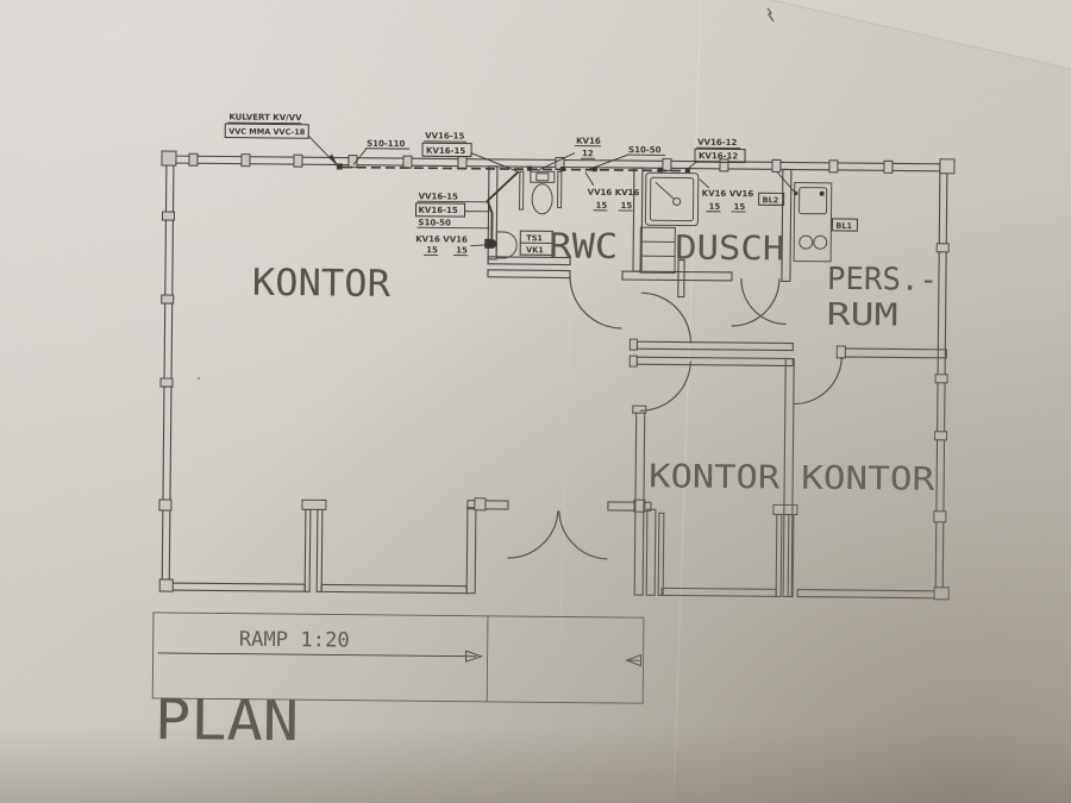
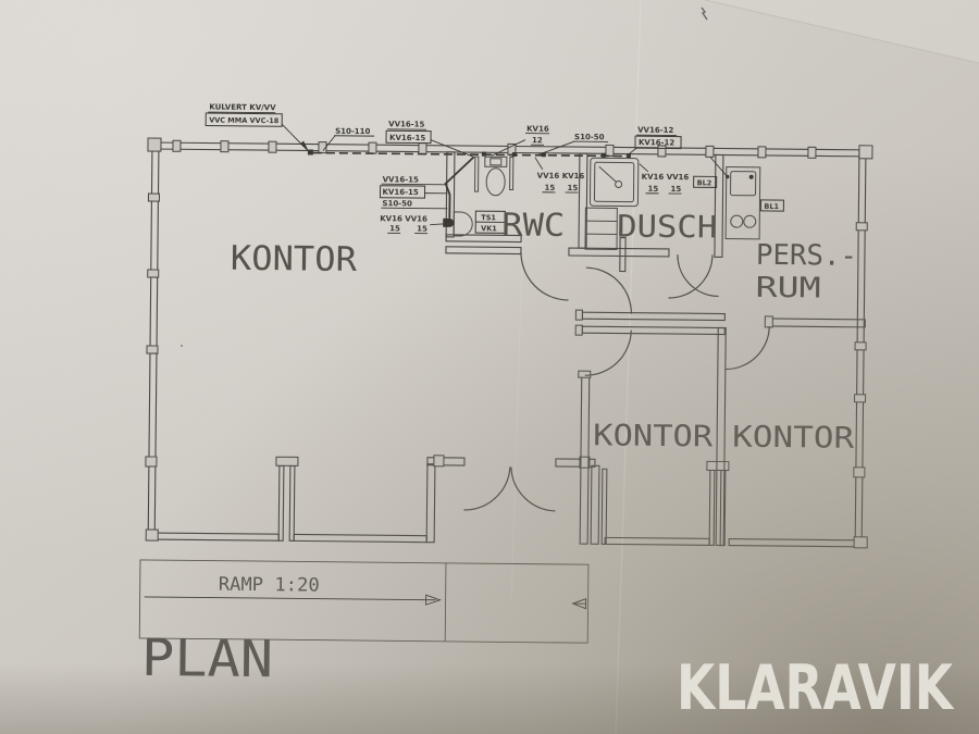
+ KLARAVIK
